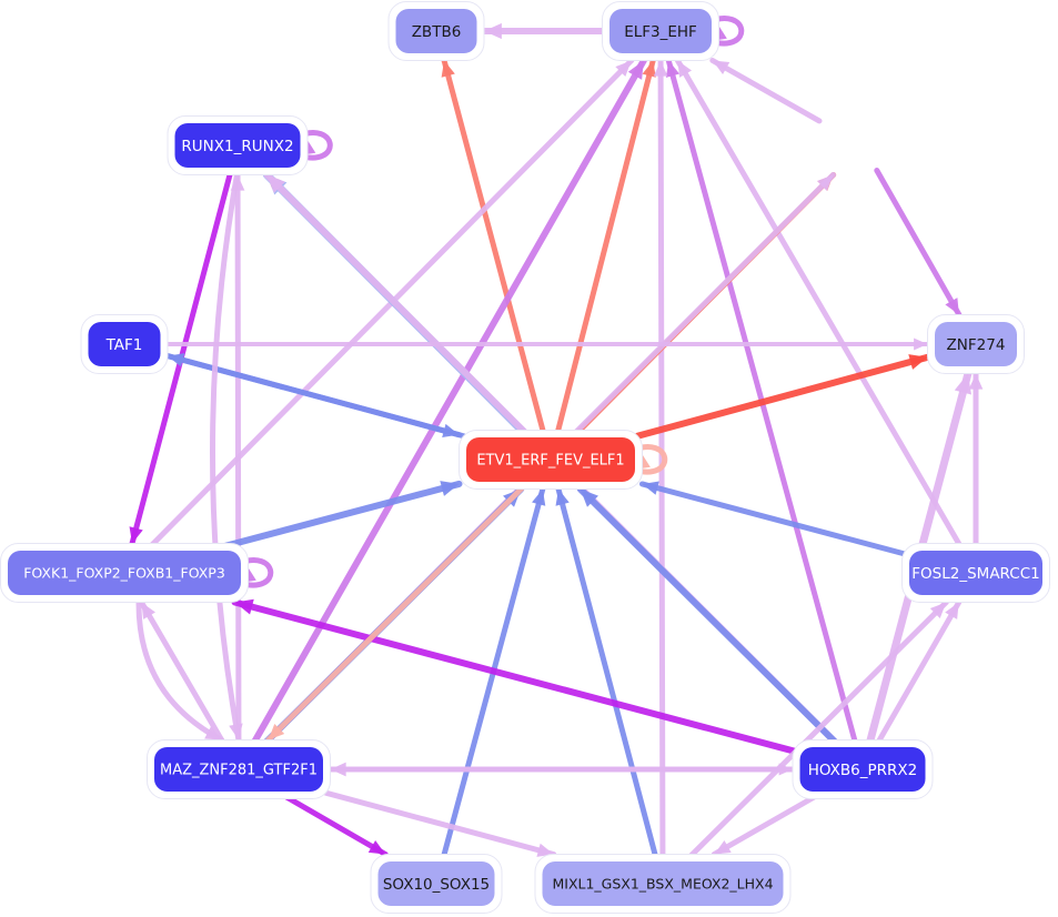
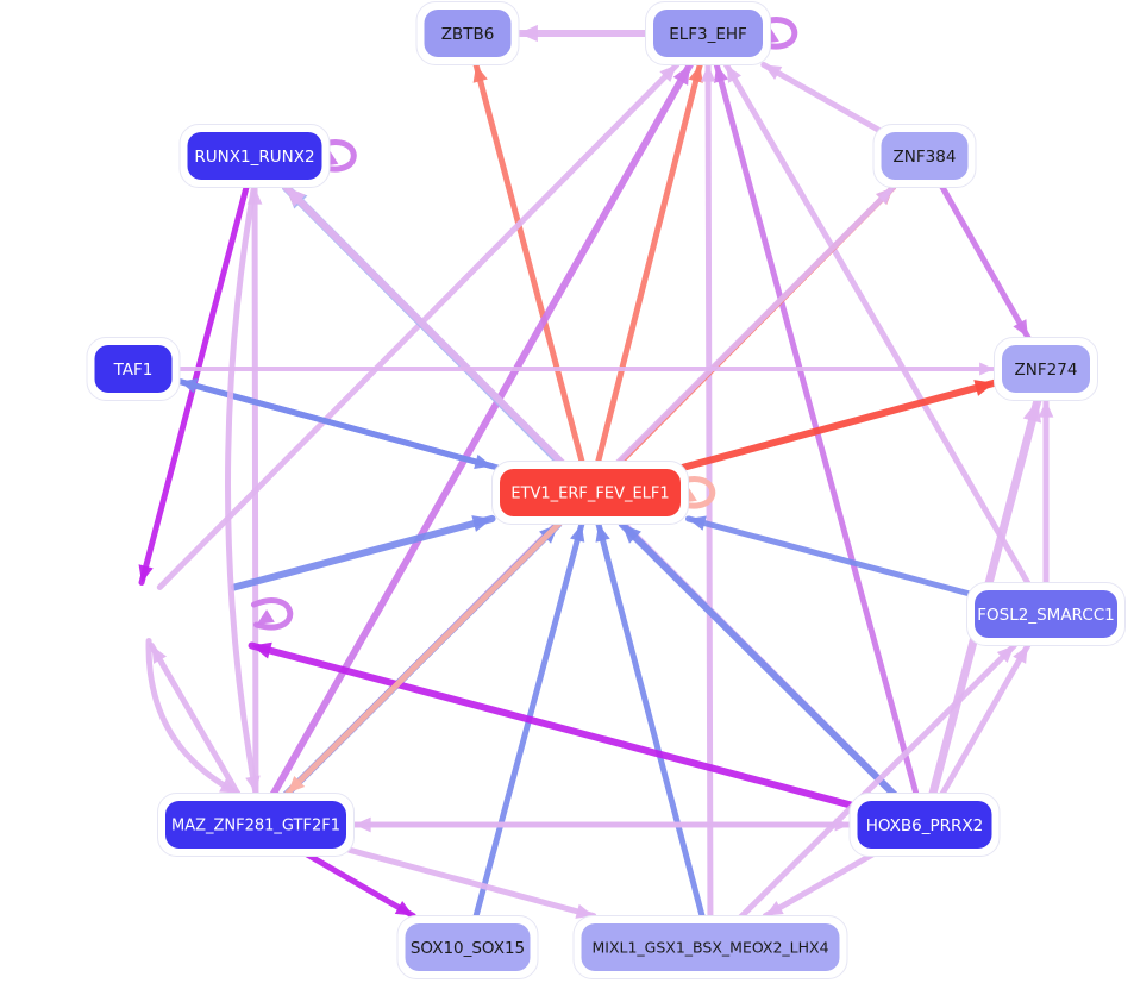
  ZBTB6
  ELF3_EHF
  RUNX1_RUNX2
+ ZNF384
  TAF1
  ZNF274
  ETV1_ERF_FEV_ELF1
- FOXK1_FOXP2_FOXB1_FOXP3
  FOSL2_SMARCC1
  MAZ_ZNF281_GTF2F1
  HOXB6_PRRX2
  SOX10_SOX15
  MIXL1_GSX1_BSX_MEOX2_LHX4
